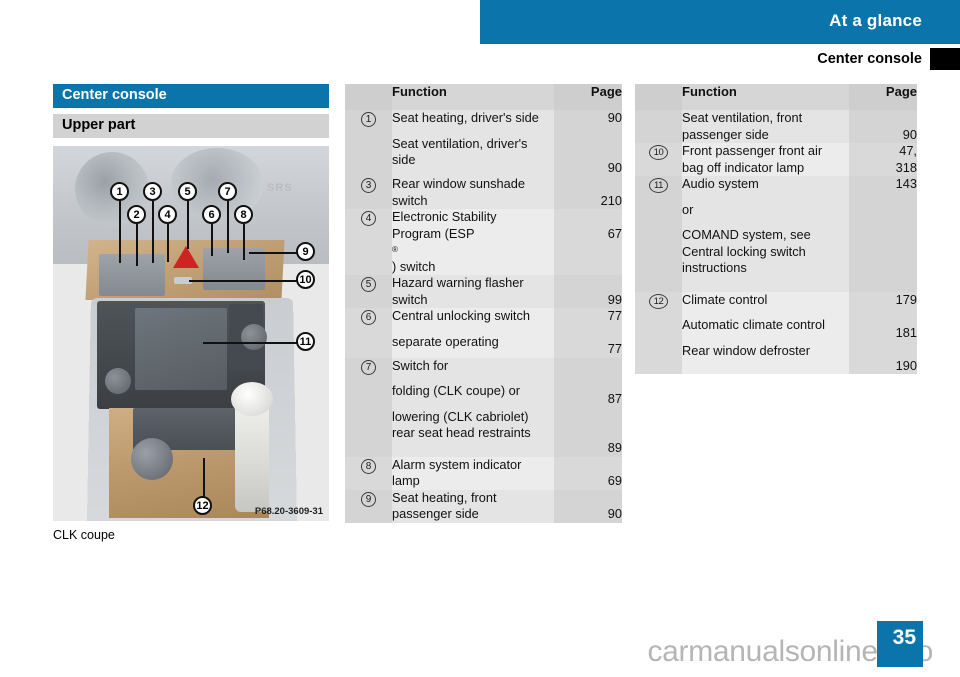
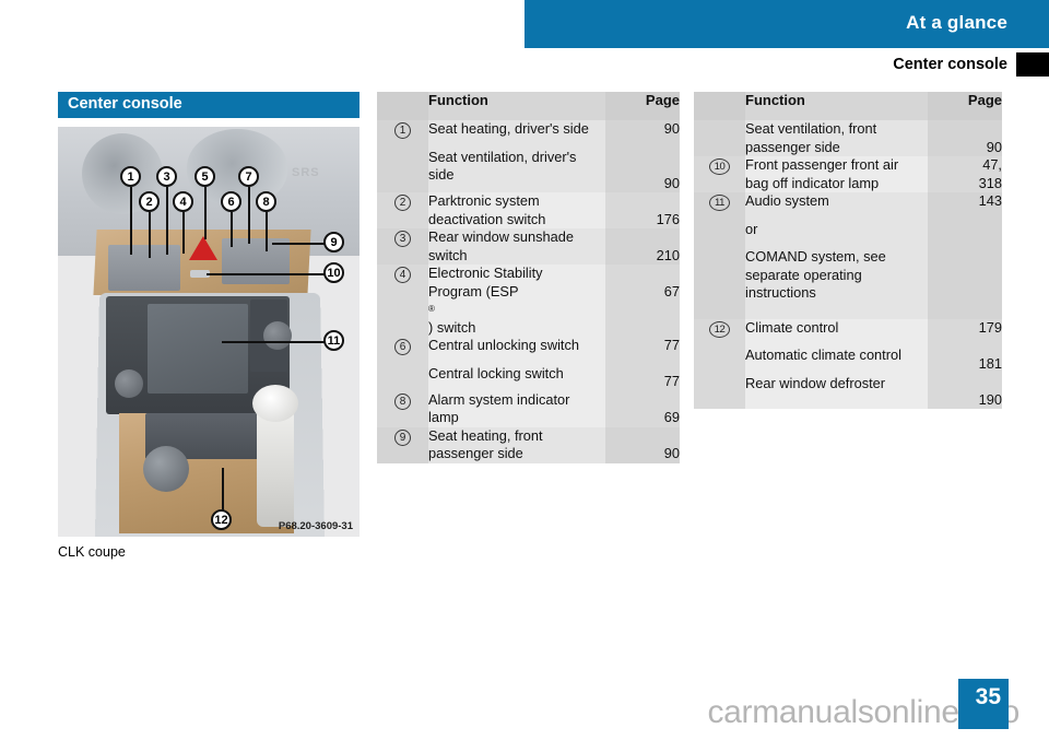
  At a glance
  Center console
  Center console
- Upper part
  1
  2
  3
  4
  5
  6
  7
  8
  9
  10
  11
  12
  P68.20-3609-31
  CLK coupe
  	Function	Page
  1	Seat heating, driver's sideSeat ventilation, driver'sside	90 90
+ 2	Parktronic systemdeactivation switch	176
  3	Rear window sunshadeswitch	210
  4	Electronic StabilityProgram (ESP®) switch	67
- 5	Hazard warning flasherswitch	99
- 6	Central unlocking switchseparate operating	77 77
+ 6	Central unlocking switchCentral locking switch	77 77
- 7	Switch forfolding (CLK coupe) orlowering (CLK cabriolet)rear seat head restraints	87 89
  8	Alarm system indicatorlamp	69
  9	Seat heating, frontpassenger side	90
  	Function	Page
  	Seat ventilation, frontpassenger side	90
  10	Front passenger front airbag off indicator lamp	47,318
- 11	Audio systemorCOMAND system, seeCentral locking switchinstructions	143
+ 11	Audio systemorCOMAND system, seeseparate operatinginstructions	143
  12	Climate controlAutomatic climate controlRear window defroster	179 181 190
  carmanualsonlineo
  35
